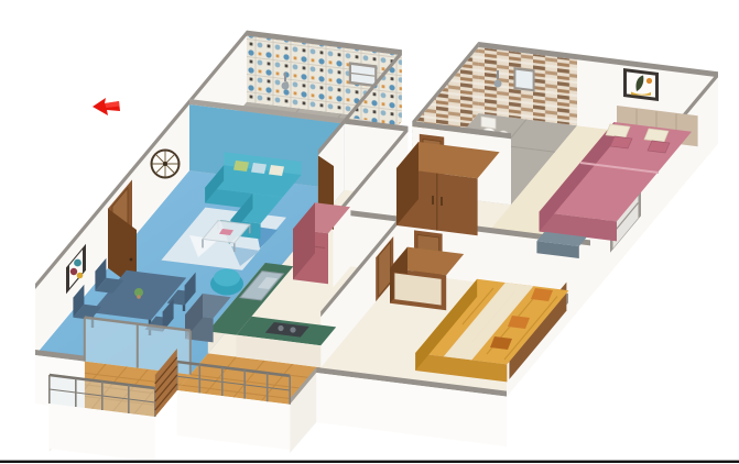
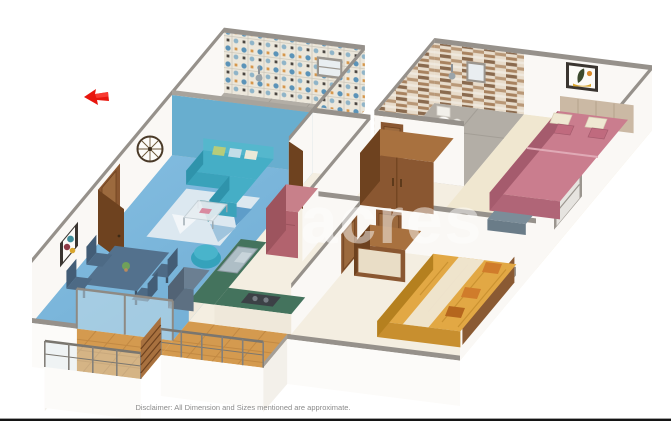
+ acres
+ Disclaimer: All Dimension and Sizes mentioned are approximate.
